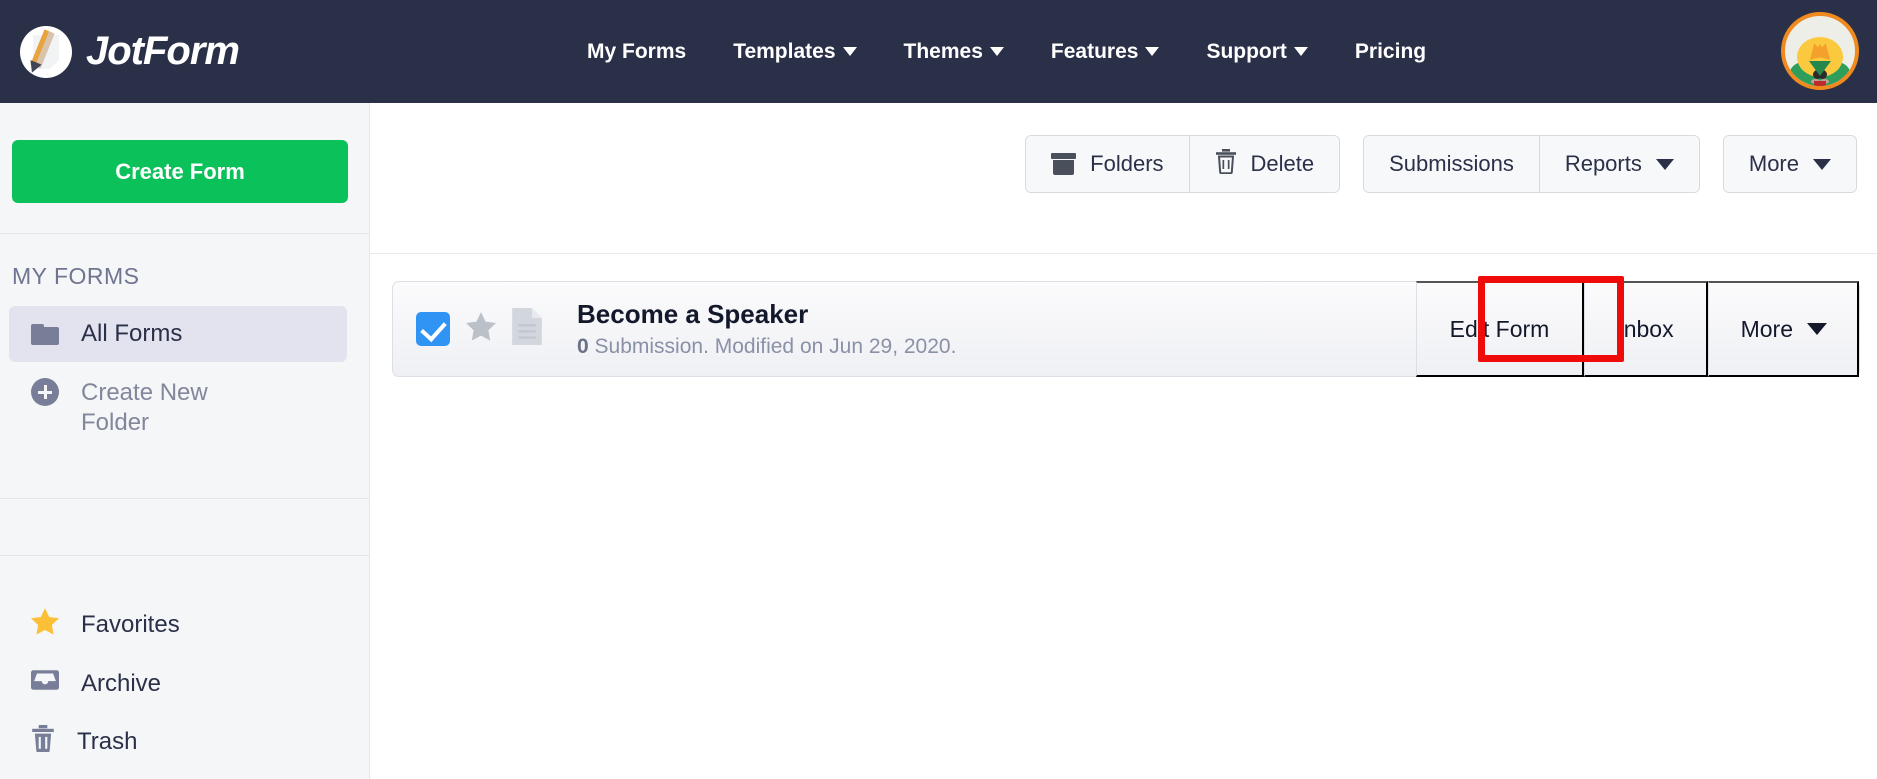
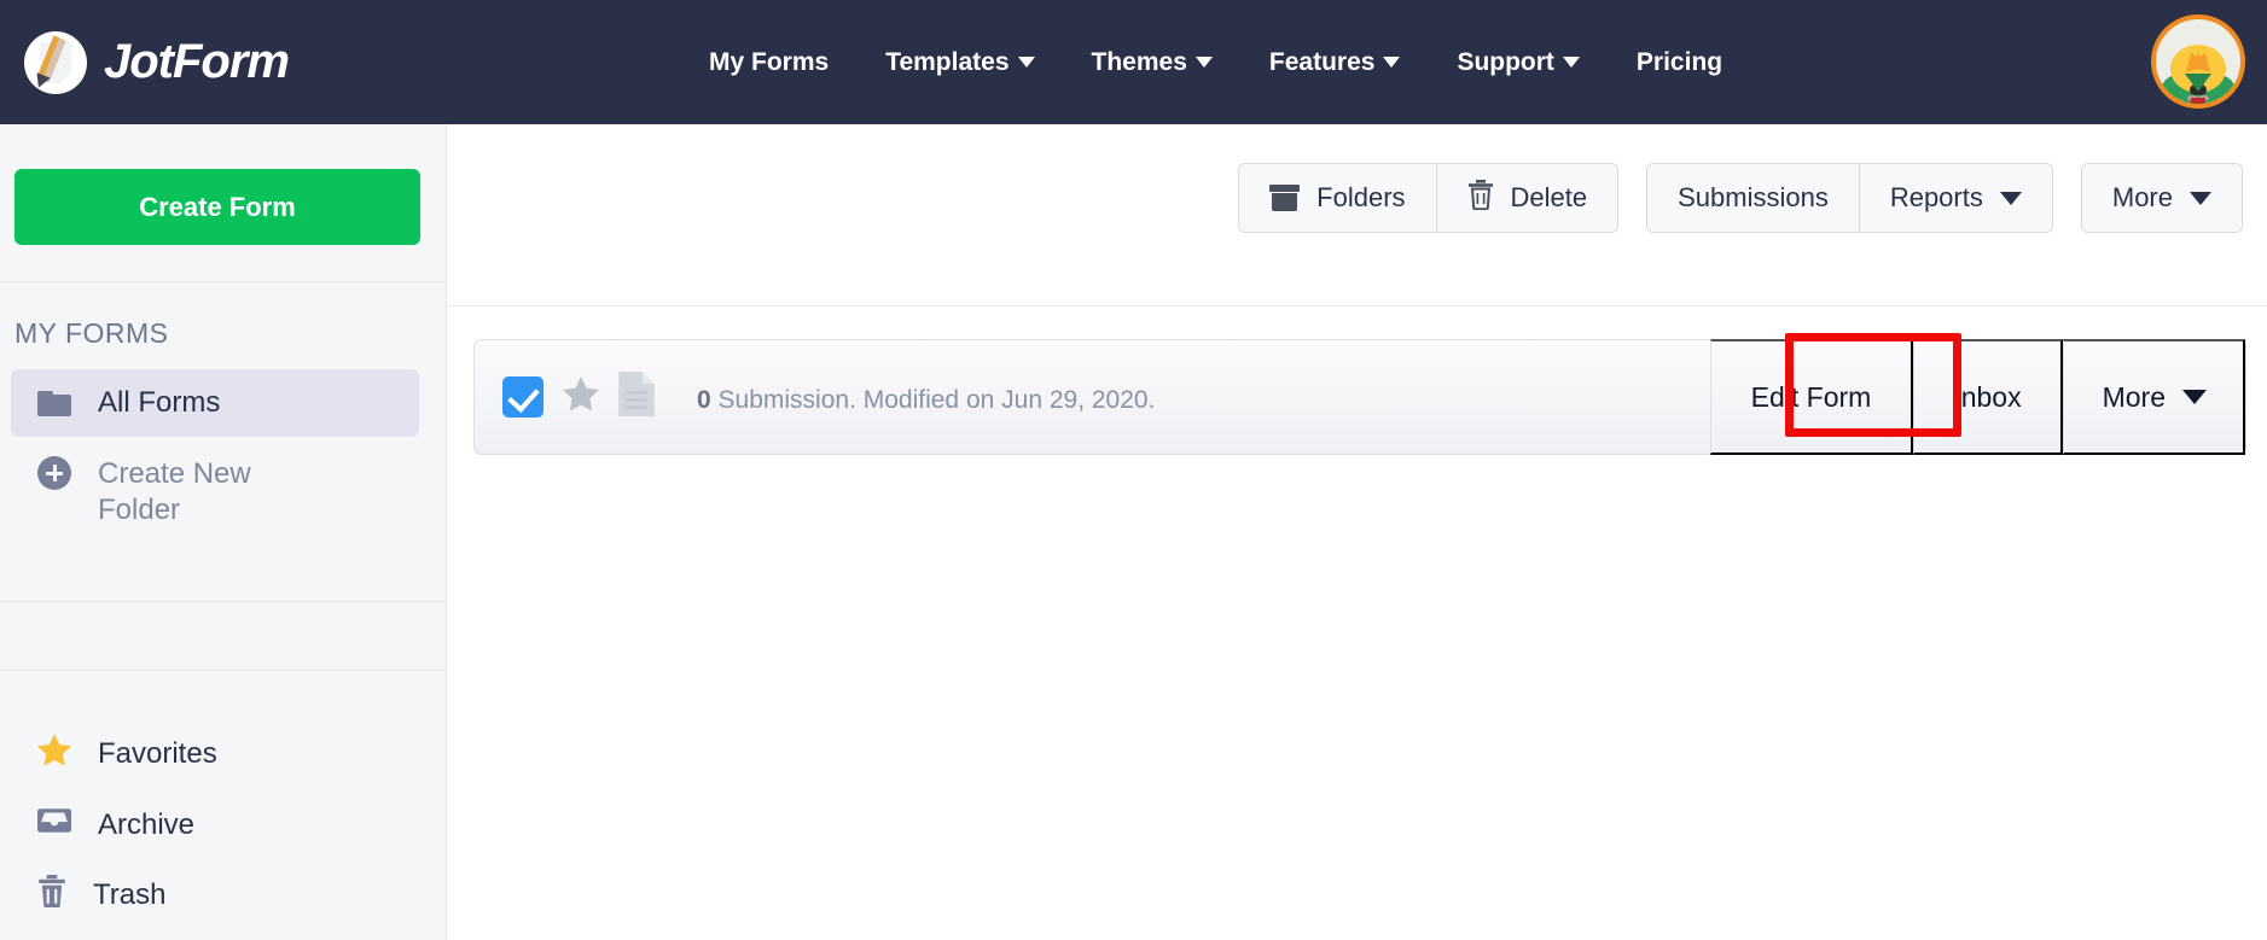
  JotForm
  My Forms
  Templates
  Themes
  Features
  Support
  Pricing
  Create Form
  MY FORMS
  All Forms
  Create New Folder
  Favorites
  Archive
  Trash
  Folders
  Delete
  Submissions
  Reports
  More
- Become a Speaker
  0 Submission. Modified on Jun 29, 2020.
  Edit Form
  Inbox
  More
